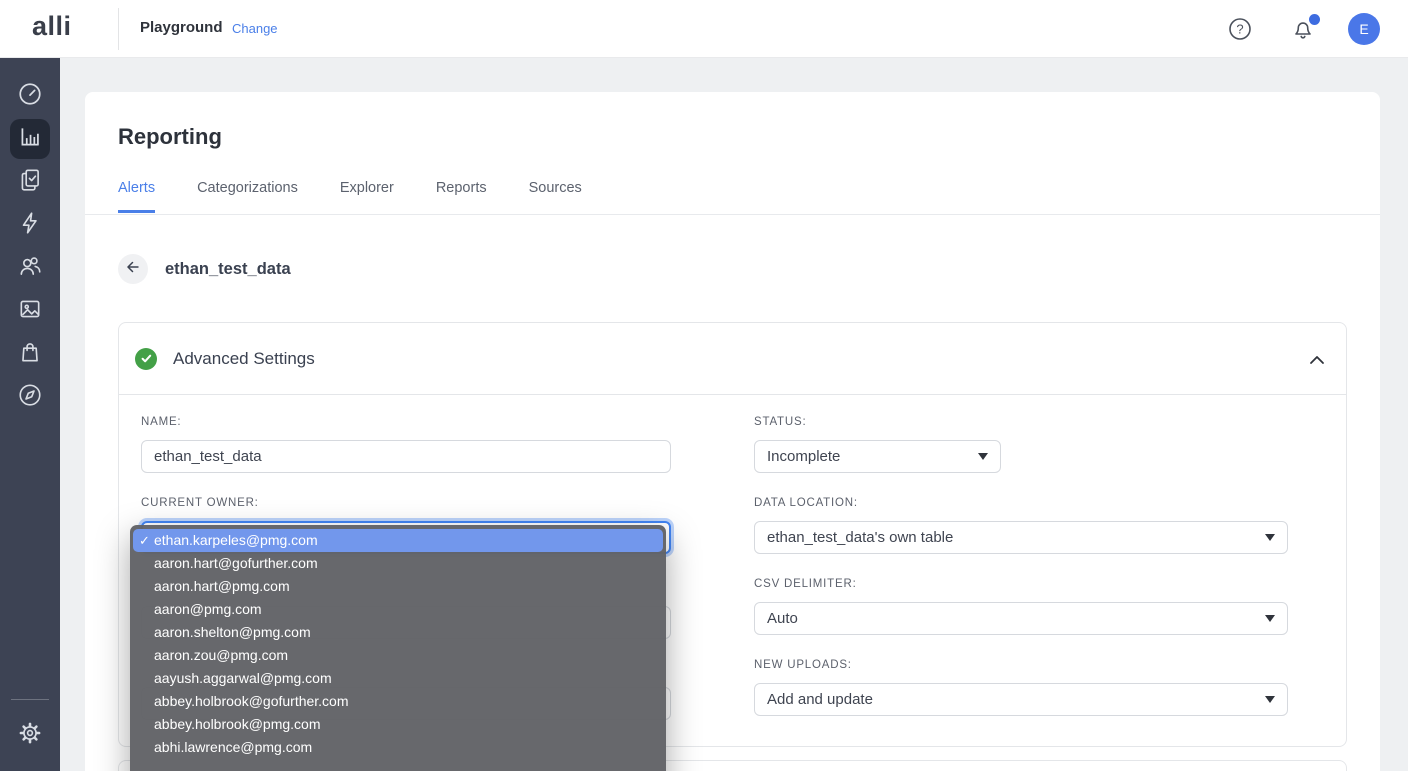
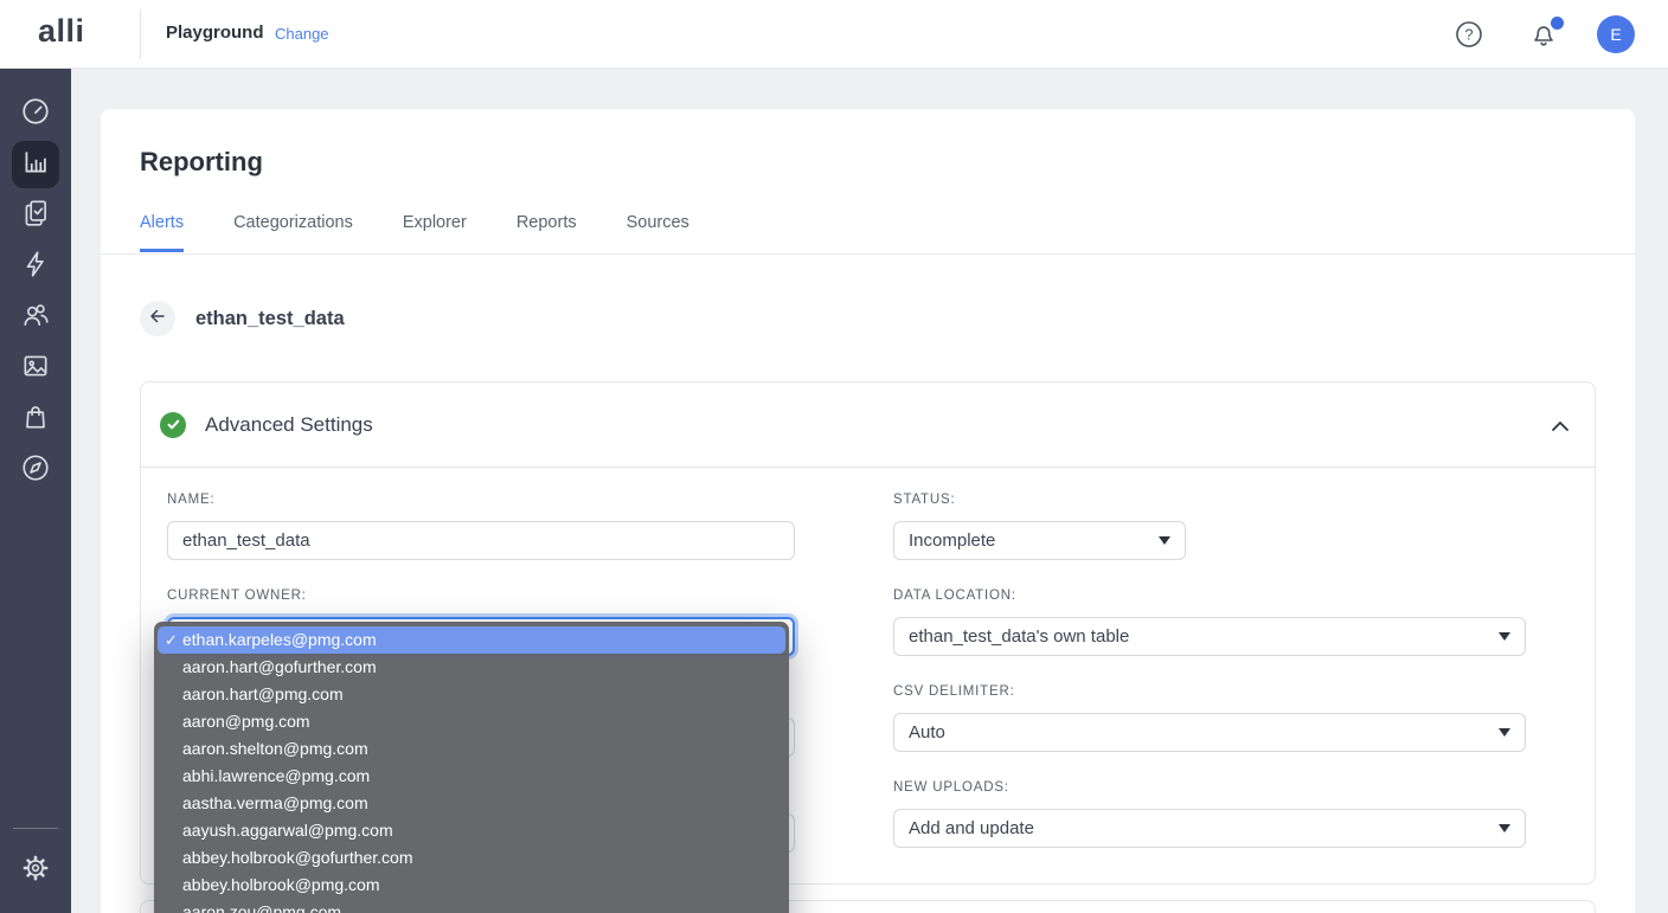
  alli
  Playground
  Change
  ?
  E
  Reporting
  Alerts
  Categorizations
  Explorer
  Reports
  Sources
  ethan_test_data
  Advanced Settings
  NAME:
  ethan_test_data
  STATUS:
  Incomplete
  CURRENT OWNER:
  DATA LOCATION:
  ethan_test_data's own table
  CSV DELIMITER:
  Auto
  NEW UPLOADS:
  Add and update
  ✓
  ethan.karpeles@pmg.com
  aaron.hart@gofurther.com
  aaron.hart@pmg.com
  aaron@pmg.com
  aaron.shelton@pmg.com
- aaron.zou@pmg.com
+ abhi.lawrence@pmg.com
+ aastha.verma@pmg.com
  aayush.aggarwal@pmg.com
  abbey.holbrook@gofurther.com
  abbey.holbrook@pmg.com
- abhi.lawrence@pmg.com
+ aaron.zou@pmg.com
